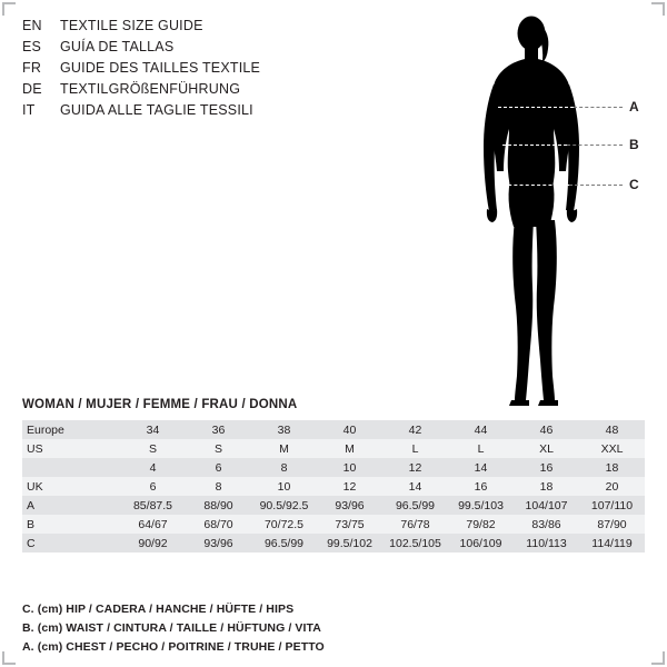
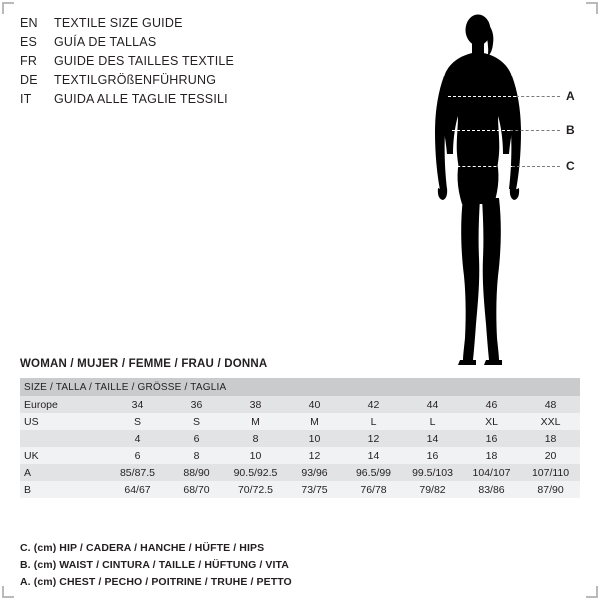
  EN
  TEXTILE SIZE GUIDE
  ES
  GUÍA DE TALLAS
  FR
  GUIDE DES TAILLES TEXTILE
  DE
  TEXTILGRÖßENFÜHRUNG
  IT
  GUIDA ALLE TAGLIE TESSILI
  A
  B
  C
  WOMAN / MUJER / FEMME / FRAU / DONNA
+ SIZE / TALLA / TAILLE / GRÖSSE / TAGLIA
  Europe	34	36	38	40	42	44	46	48
  US	S	S	M	M	L	L	XL	XXL
  	4	6	8	10	12	14	16	18
  UK	6	8	10	12	14	16	18	20
  A	85/87.5	88/90	90.5/92.5	93/96	96.5/99	99.5/103	104/107	107/110
  B	64/67	68/70	70/72.5	73/75	76/78	79/82	83/86	87/90
- C	90/92	93/96	96.5/99	99.5/102	102.5/105	106/109	110/113	114/119
  C. (cm) HIP / CADERA / HANCHE / HÜFTE / HIPS
  B. (cm) WAIST / CINTURA / TAILLE / HÜFTUNG / VITA
  A. (cm) CHEST / PECHO / POITRINE / TRUHE / PETTO
